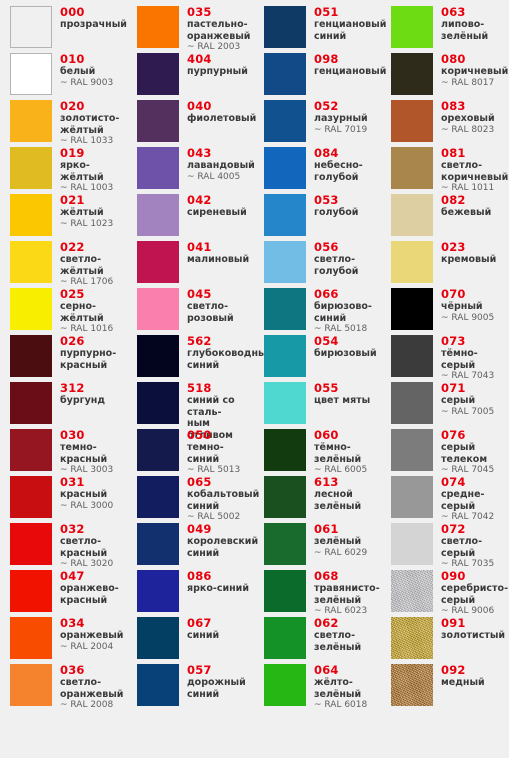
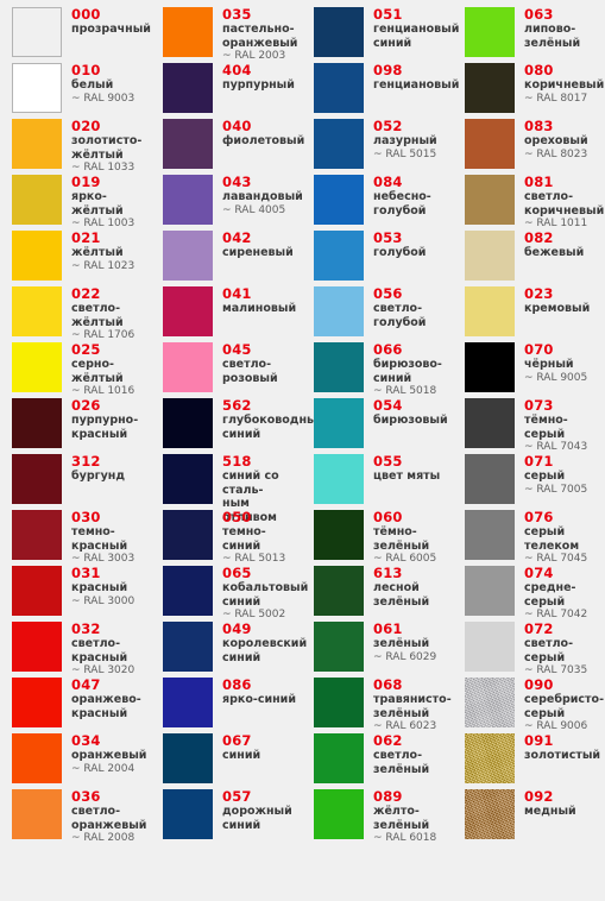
  000
  прозрачный
  035
  пастельно-
  оранжевый
  ~ RAL 2003
  051
  генциановый
  синий
  063
  липово-
  зелёный
  010
  белый
  ~ RAL 9003
  404
  пурпурный
  098
  генциановый
  080
  коричневый
  ~ RAL 8017
  020
  золотисто-
  жёлтый
  ~ RAL 1033
  040
  фиолетовый
  052
  лазурный
- ~ RAL 7019
+ ~ RAL 5015
  083
  ореховый
  ~ RAL 8023
  019
  ярко-
  жёлтый
  ~ RAL 1003
  043
  лавандовый
  ~ RAL 4005
  084
  небесно-
  голубой
  081
  светло-
  коричневый
  ~ RAL 1011
  021
  жёлтый
  ~ RAL 1023
  042
  сиреневый
  053
  голубой
  082
  бежевый
  022
  светло-
  жёлтый
  ~ RAL 1706
  041
  малиновый
  056
  светло-
  голубой
  023
  кремовый
  025
  серно-
  жёлтый
  ~ RAL 1016
  045
  светло-
  розовый
  066
  бирюзово-
  синий
  ~ RAL 5018
  070
  чёрный
  ~ RAL 9005
  026
  пурпурно-
  красный
  562
  глубоководны
  синий
  054
  бирюзовый
  073
  тёмно-серый
  ~ RAL 7043
  312
  бургунд
  518
  синий со сталь-
  ным отливом
  055
  цвет мяты
  071
  серый
  ~ RAL 7005
  030
  темно-
  красный
  ~ RAL 3003
  050
  темно-синий
  ~ RAL 5013
  060
  тёмно-
  зелёный
  ~ RAL 6005
  076
  серый
  телеком
  ~ RAL 7045
  031
  красный
  ~ RAL 3000
  065
  кобальтовый
  синий
  ~ RAL 5002
  613
  лесной
  зелёный
  074
  средне-серый
  ~ RAL 7042
  032
  светло-
  красный
  ~ RAL 3020
  049
  королевский
  синий
  061
  зелёный
  ~ RAL 6029
  072
  светло-серый
  ~ RAL 7035
  047
  оранжево-
  красный
  086
  ярко-синий
  068
  травянисто-
  зелёный
  ~ RAL 6023
  090
  серебристо-
  серый
  ~ RAL 9006
  034
  оранжевый
  ~ RAL 2004
  067
  синий
  062
  светло-
  зелёный
  091
  золотистый
  036
  светло-
  оранжевый
  ~ RAL 2008
  057
  дорожный
  синий
- 064
+ 089
  жёлто-
  зелёный
  ~ RAL 6018
  092
  медный
